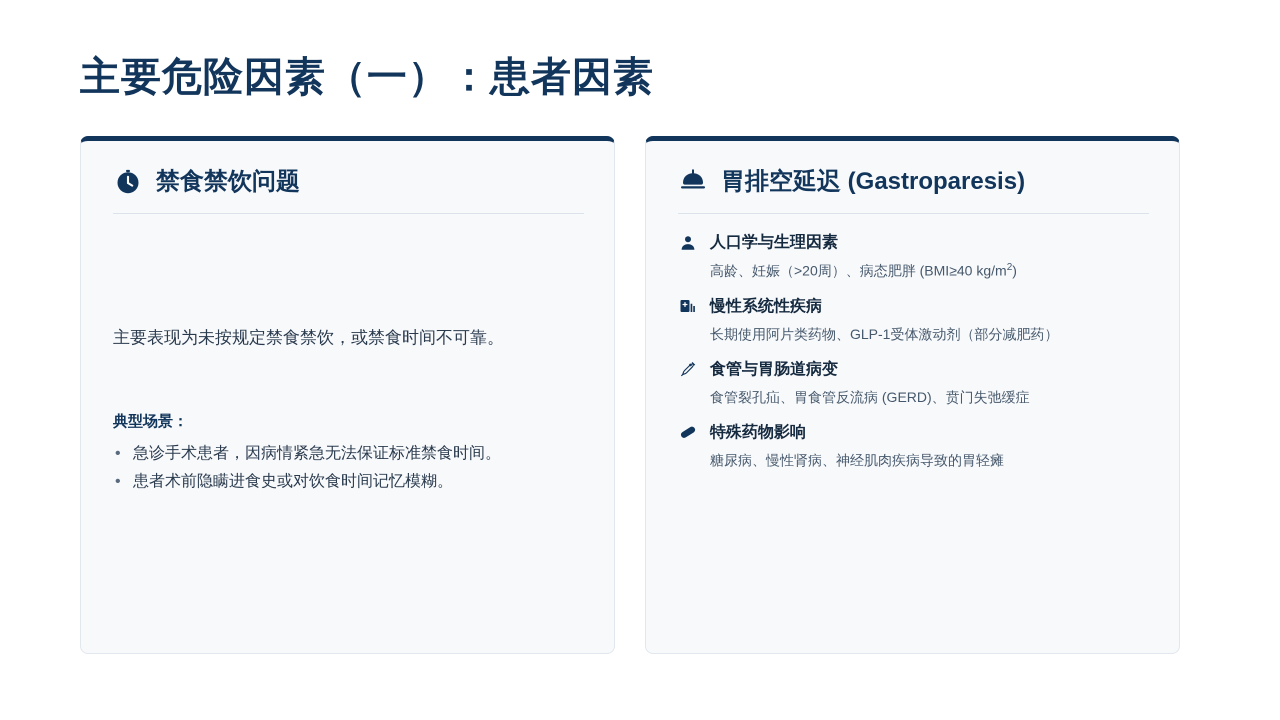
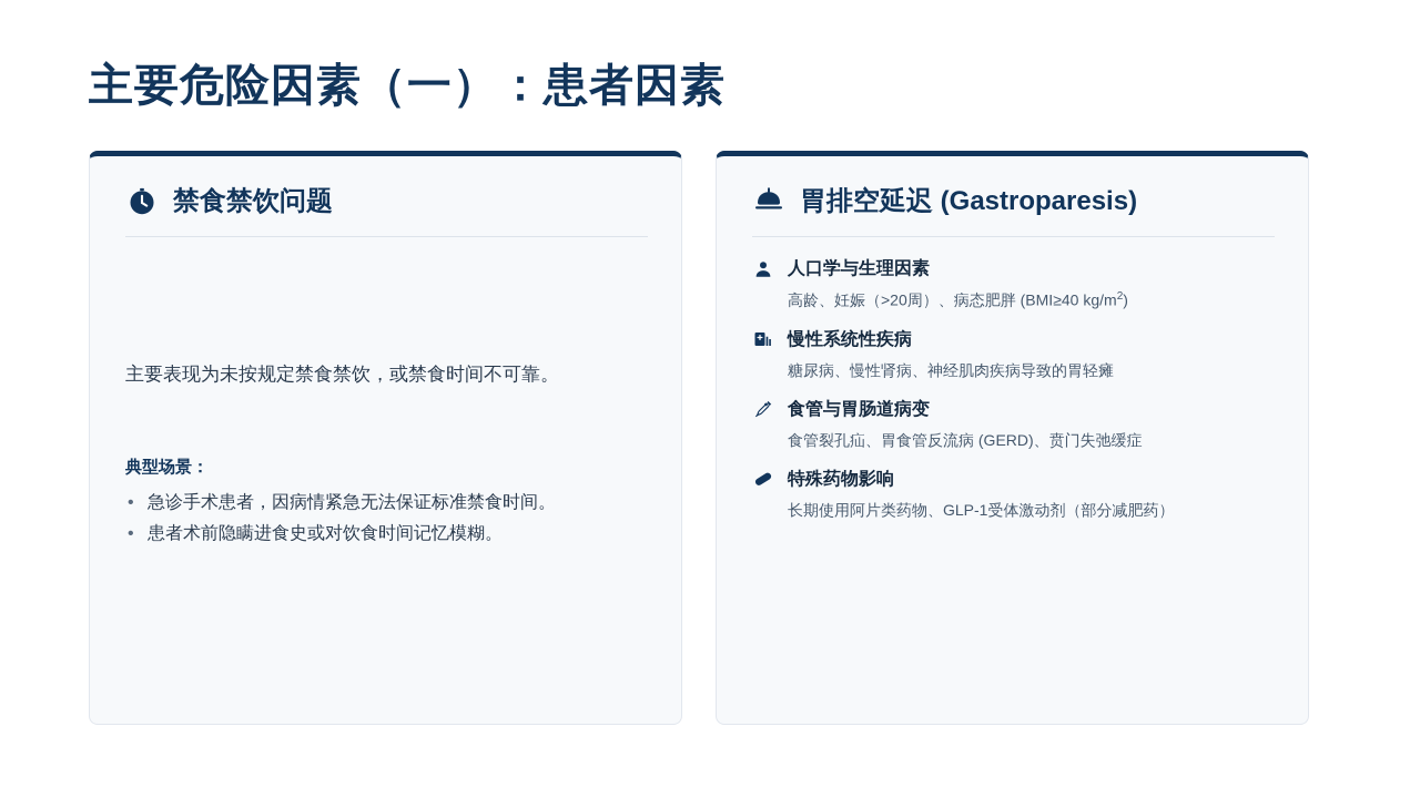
  主要危险因素（一）：患者因素
  禁食禁饮问题
  主要表现为未按规定禁食禁饮，或禁食时间不可靠。
  典型场景：
  急诊手术患者，因病情紧急无法保证标准禁食时间。
  患者术前隐瞒进食史或对饮食时间记忆模糊。
  胃排空延迟 (Gastroparesis)
  人口学与生理因素
  高龄、妊娠（>20周）、病态肥胖 (BMI≥40 kg/m2)
  慢性系统性疾病
- 长期使用阿片类药物、GLP-1受体激动剂（部分减肥药）
+ 糖尿病、慢性肾病、神经肌肉疾病导致的胃轻瘫
  食管与胃肠道病变
  食管裂孔疝、胃食管反流病 (GERD)、贲门失弛缓症
  特殊药物影响
- 糖尿病、慢性肾病、神经肌肉疾病导致的胃轻瘫
+ 长期使用阿片类药物、GLP-1受体激动剂（部分减肥药）
